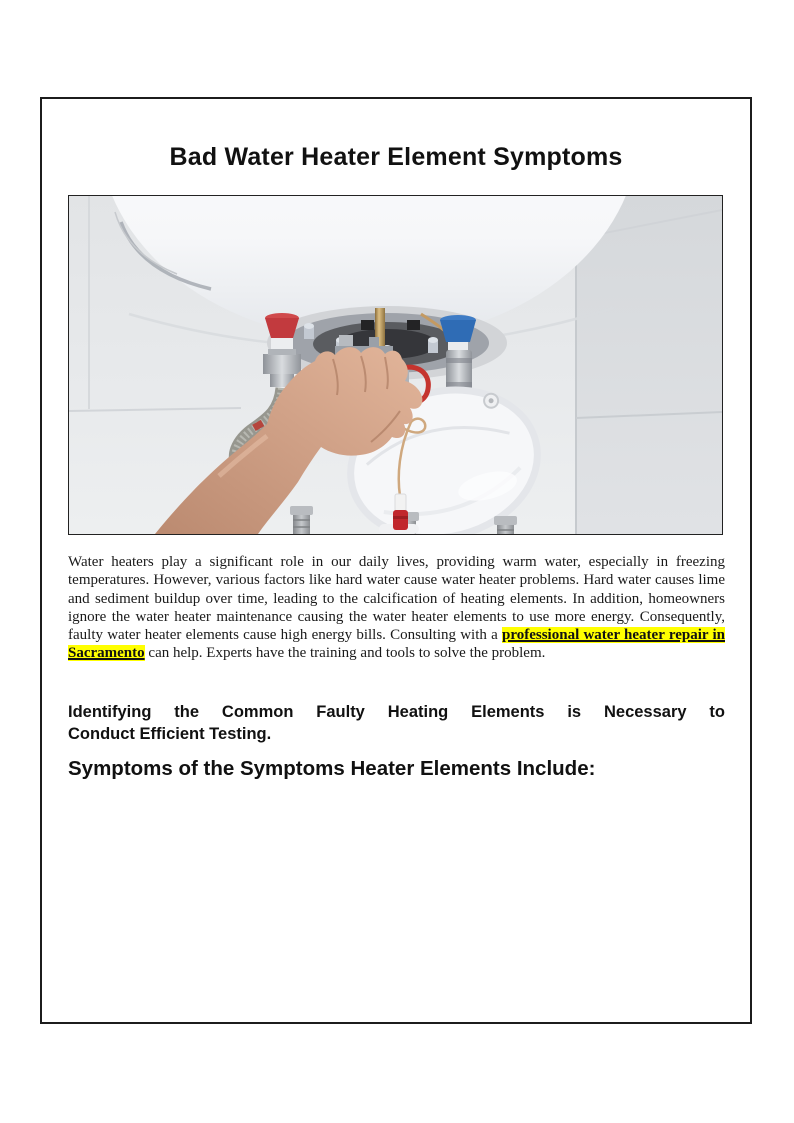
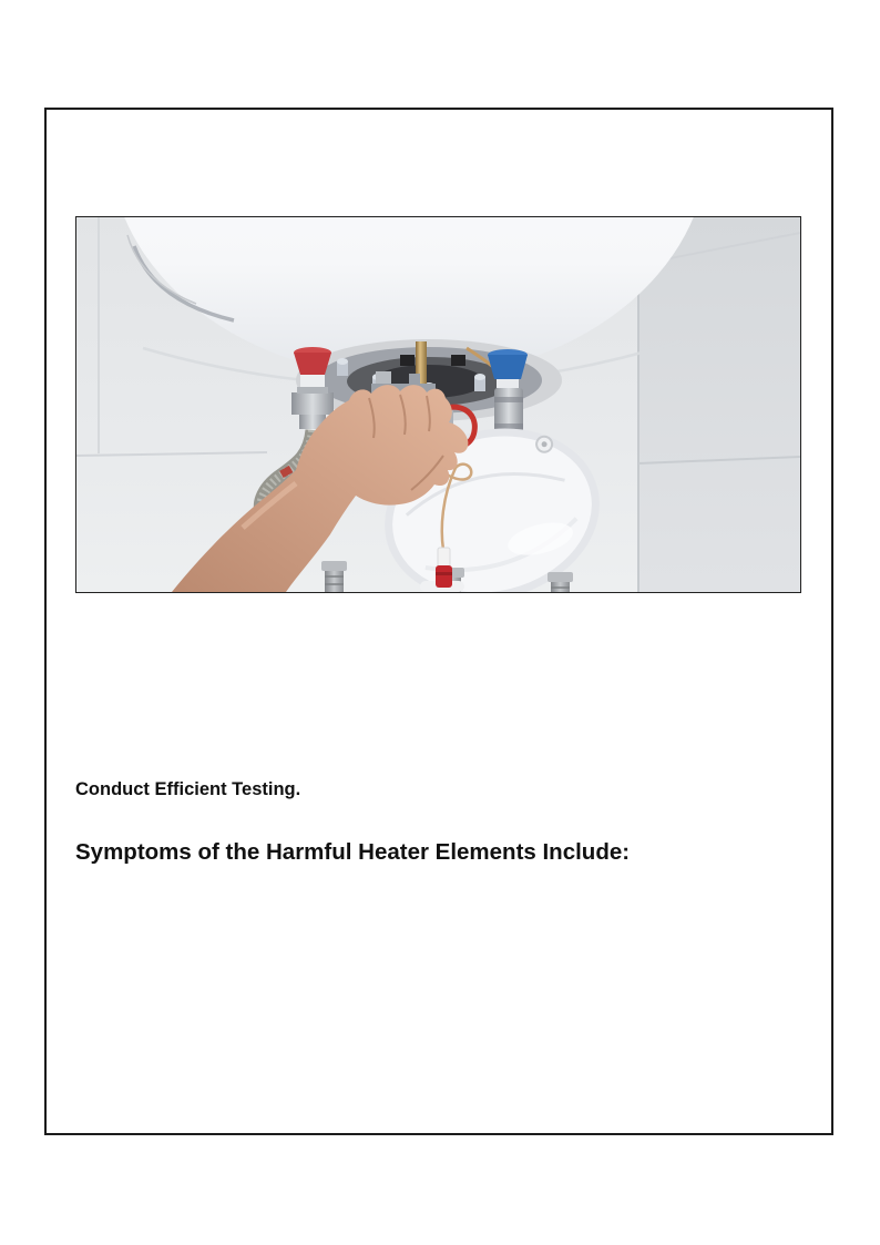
- Bad Water Heater Element Symptoms
- Water heaters play a significant role in our daily lives, providing warm water, especially in freezing temperatures. However, various factors like hard water cause water heater problems. Hard water causes lime and sediment buildup over time, leading to the calcification of heating elements. In addition, homeowners ignore the water heater maintenance causing the water heater elements to use more energy. Consequently, faulty water heater elements cause high energy bills. Consulting with a professional water heater repair in Sacramento can help. Experts have the training and tools to solve the problem.
- Identifying the Common Faulty Heating Elements is Necessary to
  Conduct Efficient Testing.
- Symptoms of the Symptoms Heater Elements Include:
+ Symptoms of the Harmful Heater Elements Include:
